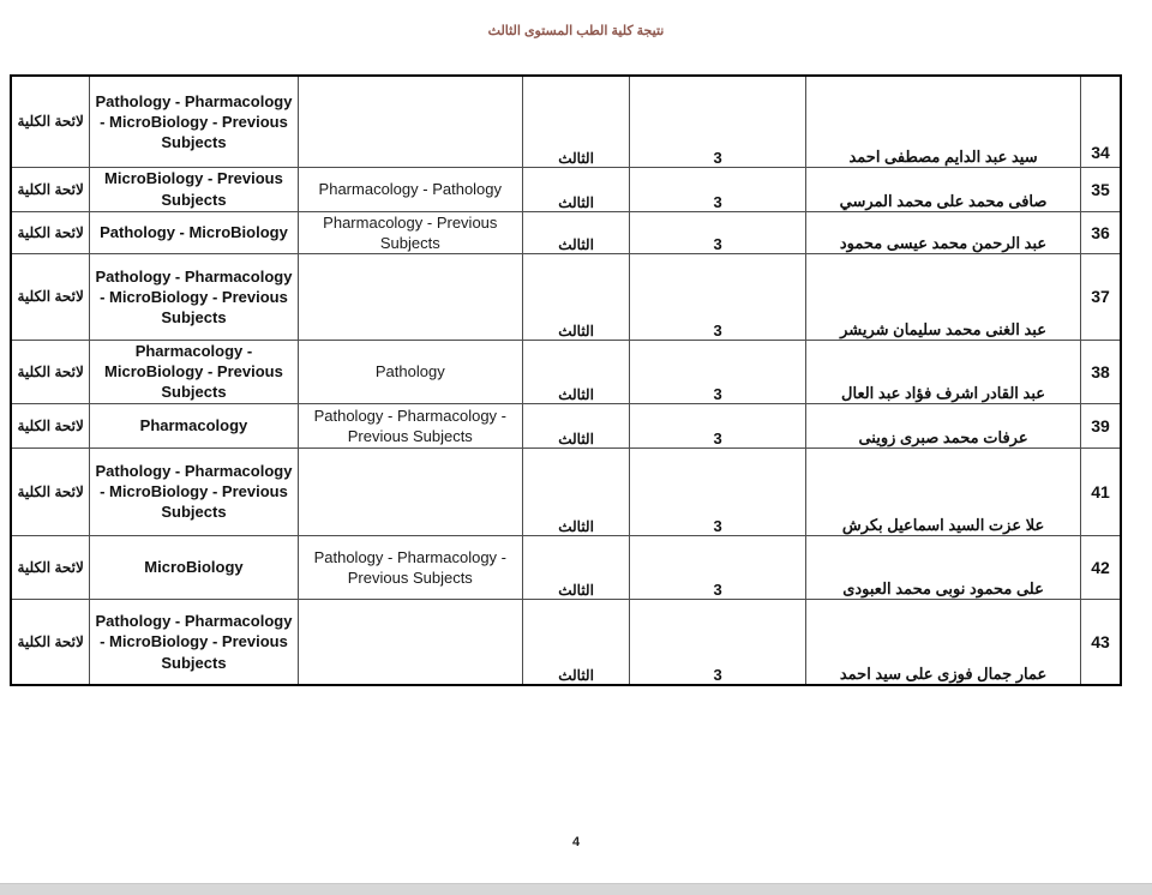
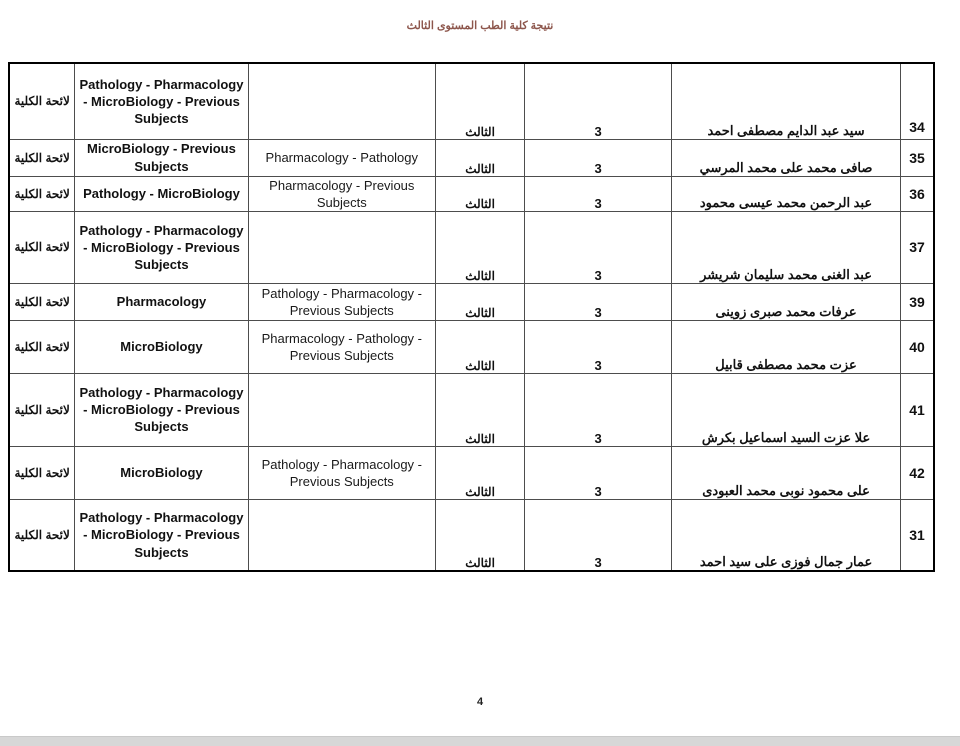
  نتيجة كلية الطب المستوى الثالث
  لائحة الكلية	Pathology - Pharmacology - MicroBiology - Previous Subjects		الثالث	3	سيد عبد الدايم مصطفى احمد	34
  لائحة الكلية	MicroBiology - Previous Subjects	Pharmacology - Pathology	الثالث	3	صافى محمد على محمد المرسي	35
  لائحة الكلية	Pathology - MicroBiology	Pharmacology - Previous Subjects	الثالث	3	عبد الرحمن محمد عيسى محمود	36
  لائحة الكلية	Pathology - Pharmacology - MicroBiology - Previous Subjects		الثالث	3	عبد الغنى محمد سليمان شريشر	37
- لائحة الكلية	Pharmacology - MicroBiology - Previous Subjects	Pathology	الثالث	3	عبد القادر اشرف فؤاد عبد العال	38
  لائحة الكلية	Pharmacology	Pathology - Pharmacology - Previous Subjects	الثالث	3	عرفات محمد صبرى زوينى	39
+ لائحة الكلية	MicroBiology	Pharmacology - Pathology - Previous Subjects	الثالث	3	عزت محمد مصطفى قابيل	40
  لائحة الكلية	Pathology - Pharmacology - MicroBiology - Previous Subjects		الثالث	3	علا عزت السيد اسماعيل بكرش	41
  لائحة الكلية	MicroBiology	Pathology - Pharmacology - Previous Subjects	الثالث	3	على محمود نوبى محمد العبودى	42
- لائحة الكلية	Pathology - Pharmacology - MicroBiology - Previous Subjects		الثالث	3	عمار جمال فوزى على سيد احمد	43
+ لائحة الكلية	Pathology - Pharmacology - MicroBiology - Previous Subjects		الثالث	3	عمار جمال فوزى على سيد احمد	31
  4
